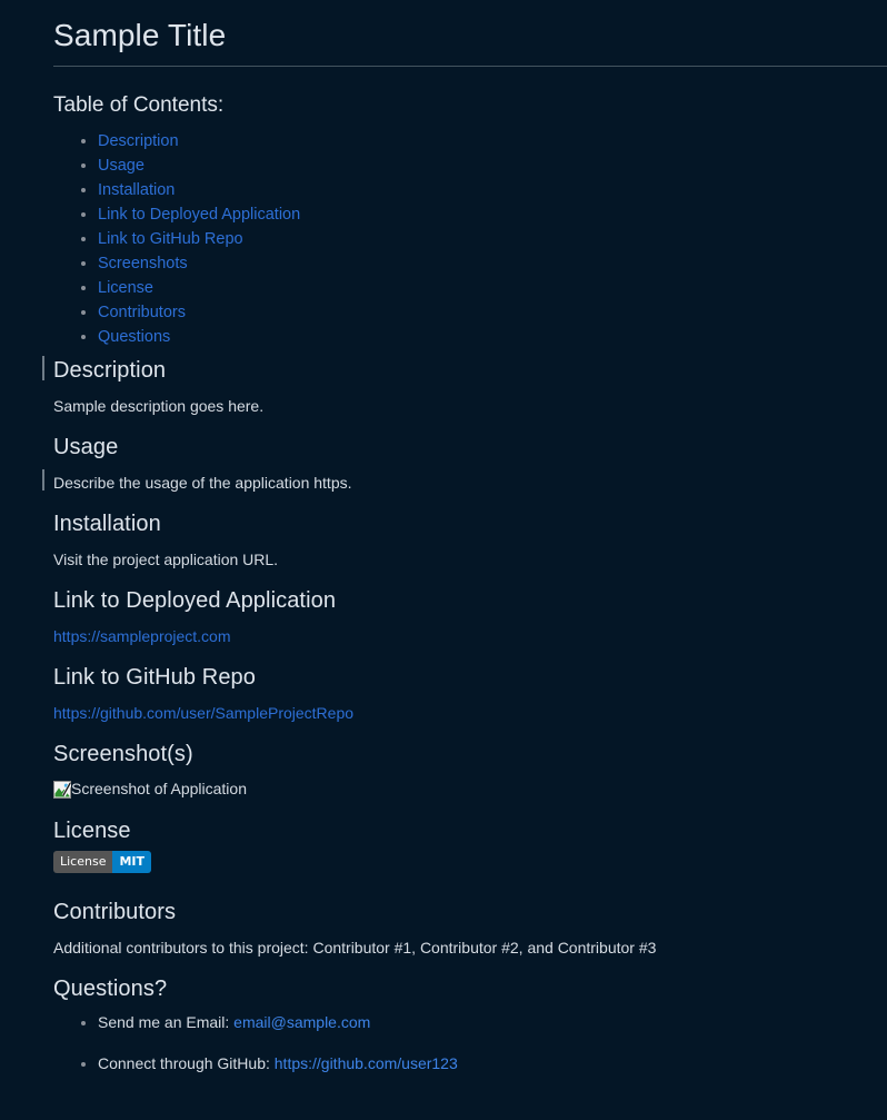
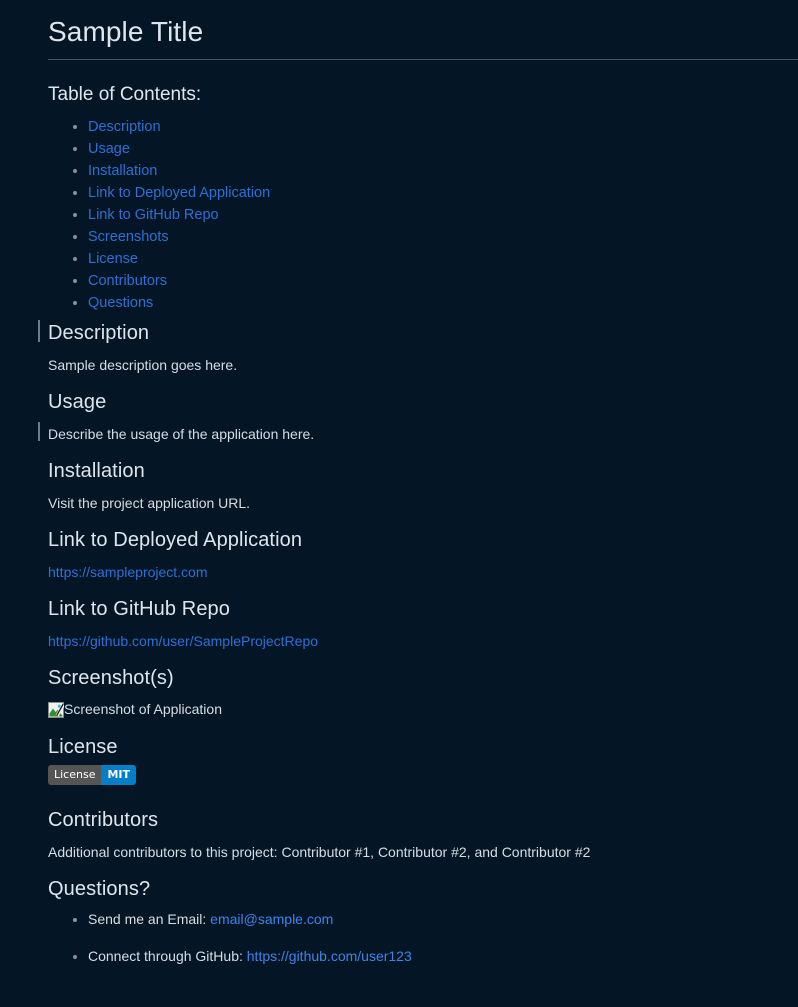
  Sample Title
  Table of Contents:
  Description
  Usage
  Installation
  Link to Deployed Application
  Link to GitHub Repo
  Screenshots
  License
  Contributors
  Questions
  Description
  Sample description goes here.
  Usage
- Describe the usage of the application https.
+ Describe the usage of the application here.
  Installation
  Visit the project application URL.
  Link to Deployed Application
  https://sampleproject.com
  Link to GitHub Repo
  https://github.com/user/SampleProjectRepo
  Screenshot(s)
  Screenshot of Application
  License
  License
  MIT
  Contributors
- Additional contributors to this project: Contributor #1, Contributor #2, and Contributor #3
+ Additional contributors to this project: Contributor #1, Contributor #2, and Contributor #2
  Questions?
  Send me an Email: email@sample.com
  Connect through GitHub: https://github.com/user123
